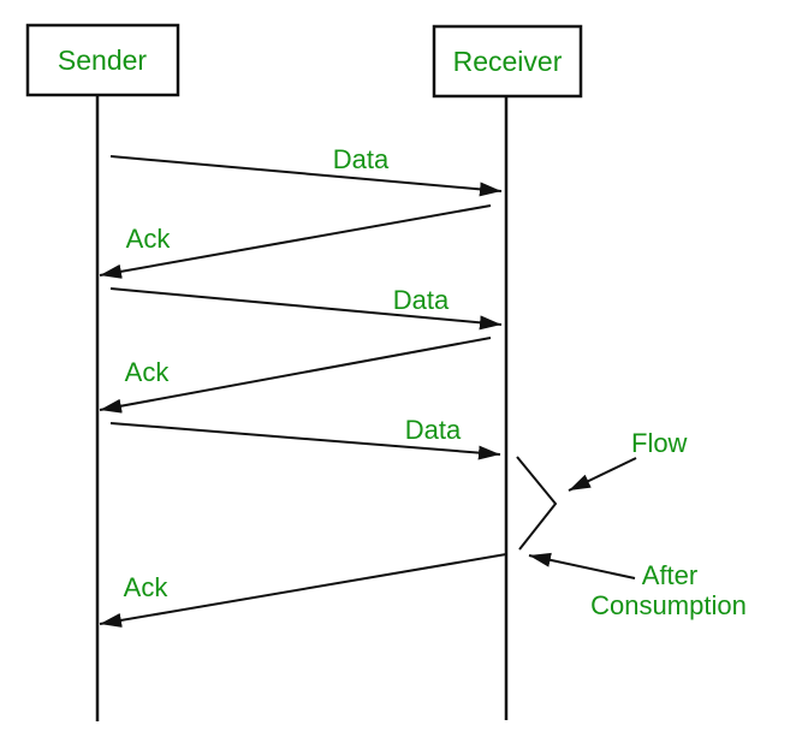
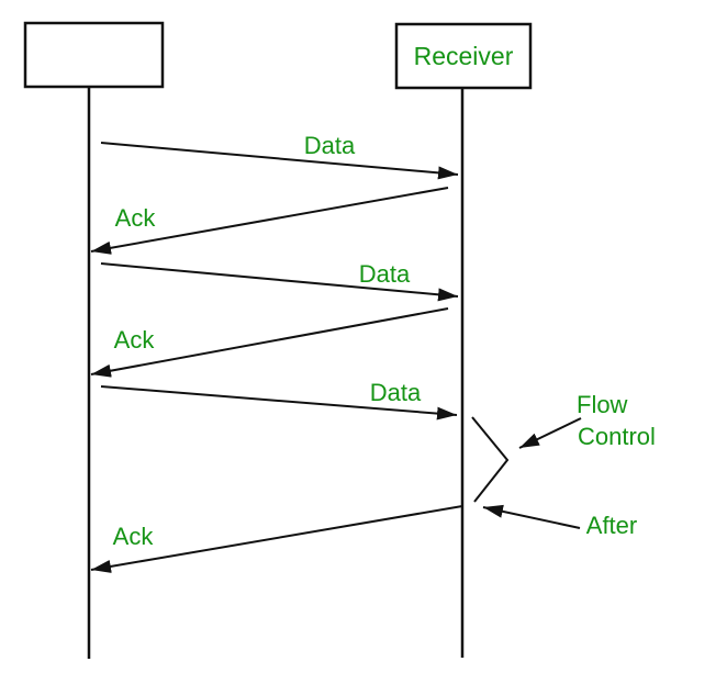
- Sender
  Receiver
  Data
  Ack
  Data
  Ack
  Data
  Ack
  Flow
+ Control
  After
- Consumption
